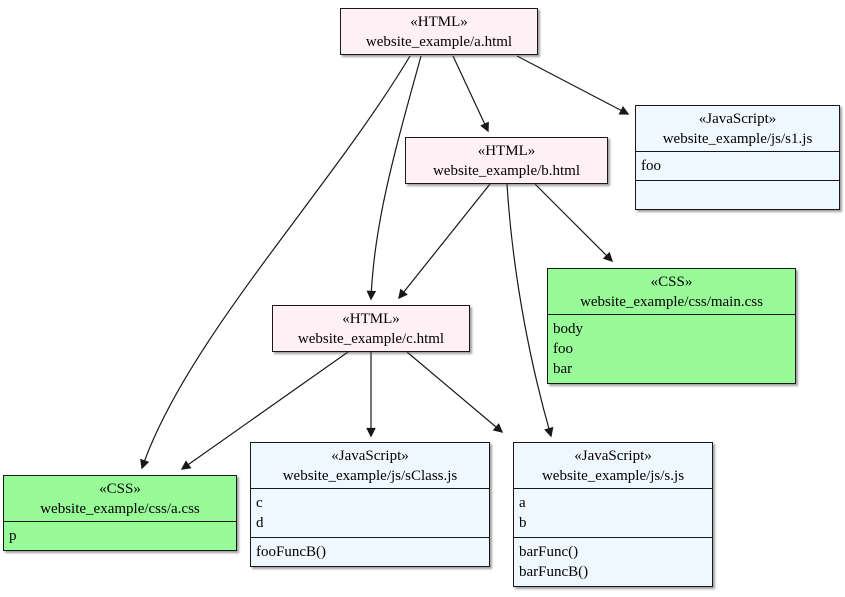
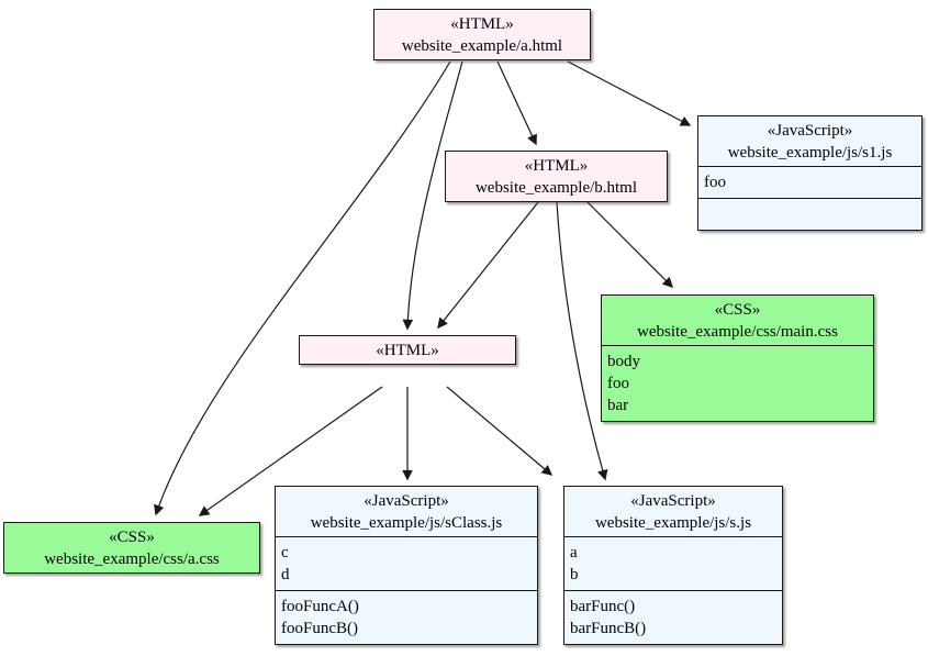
  «HTML»
  website_example/a.html
  «JavaScript»
  website_example/js/s1.js
  foo
  «HTML»
  website_example/b.html
  «CSS»
  website_example/css/main.css
  body
  foo
  bar
  «HTML»
- website_example/c.html
  «CSS»
  website_example/css/a.css
- p
  «JavaScript»
  website_example/js/sClass.js
  c
  d
+ fooFuncA()
  fooFuncB()
  «JavaScript»
  website_example/js/s.js
  a
  b
  barFunc()
  barFuncB()
